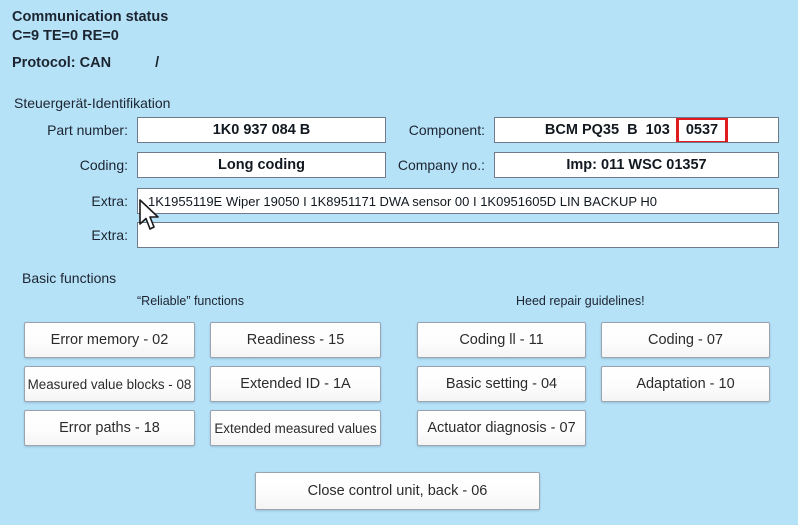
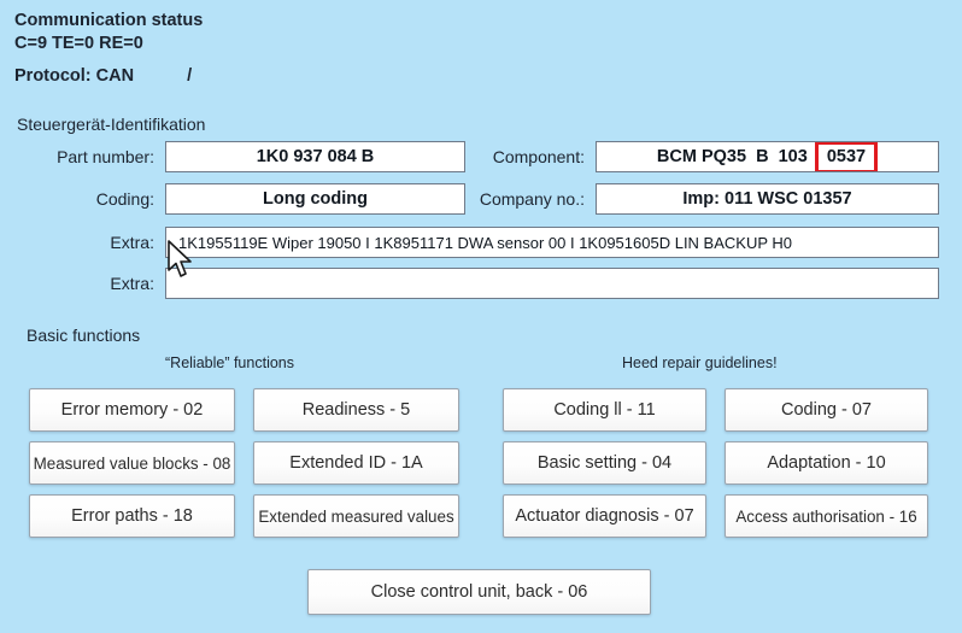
  Communication status
  C=9 TE=0 RE=0
  Protocol: CAN
  /
  Steuergerät-Identifikation
  Part number:
  1K0 937 084 B
  Coding:
  Long coding
  Component:
  BCM PQ35 B 103
  0537
  Company no.:
  Imp: 011 WSC 01357
  Extra:
  1K1955119E Wiper 19050 I 1K8951171 DWA sensor 00 I 1K0951605D LIN BACKUP H0
  Extra:
  Basic functions
  “Reliable” functions
  Heed repair guidelines!
  Error memory - 02
- Readiness - 15
+ Readiness - 5
  Measured value blocks - 08
  Extended ID - 1A
  Error paths - 18
  Extended measured values
  Coding ll - 11
  Coding - 07
  Basic setting - 04
  Adaptation - 10
  Actuator diagnosis - 07
+ Access authorisation - 16
  Close control unit, back - 06
